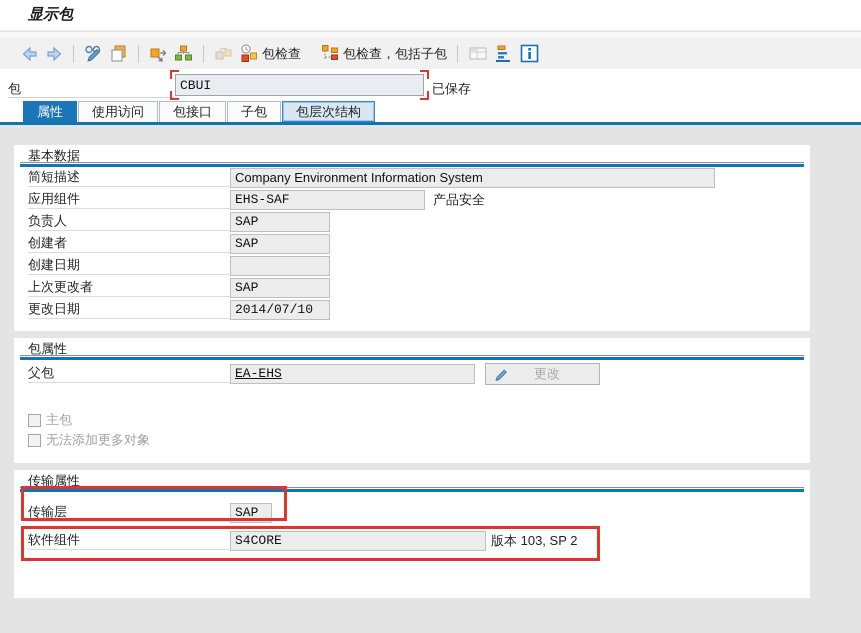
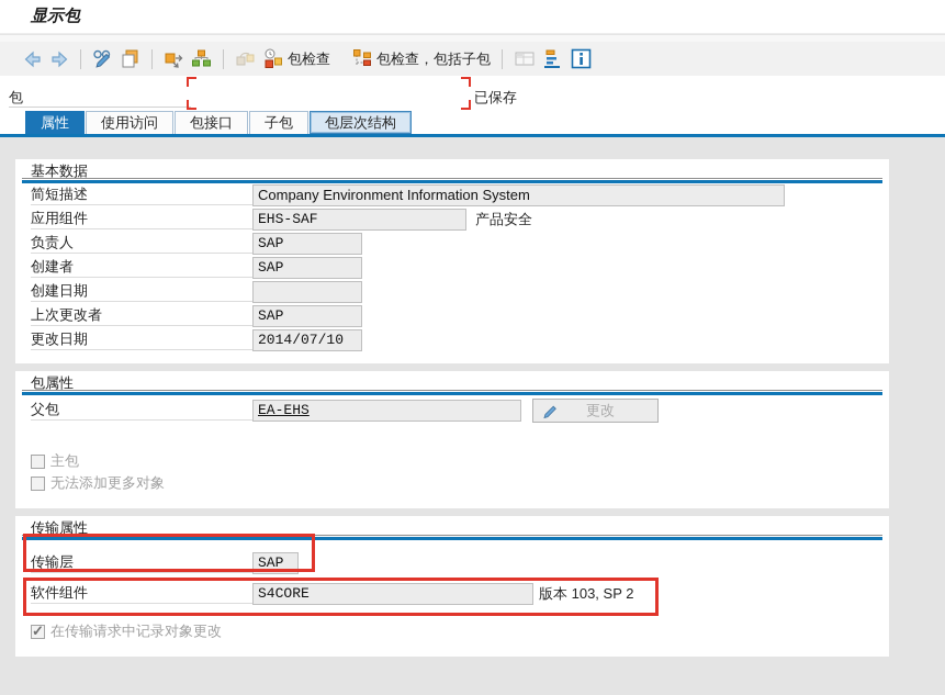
  显示包
  包检查
  包检查，包括子包
  包
- CBUI
  已保存
  属性
  使用访问
  包接口
  子包
  包层次结构
  基本数据
  简短描述
  Company Environment Information System
  应用组件
  EHS-SAF
  产品安全
  负责人
  SAP
  创建者
  SAP
  创建日期
  上次更改者
  SAP
  更改日期
  2014/07/10
  包属性
  父包
  EA-EHS
  更改
  主包
  无法添加更多对象
  传输属性
  传输层
  SAP
  软件组件
  S4CORE
  版本 103, SP 2
+ 在传输请求中记录对象更改
